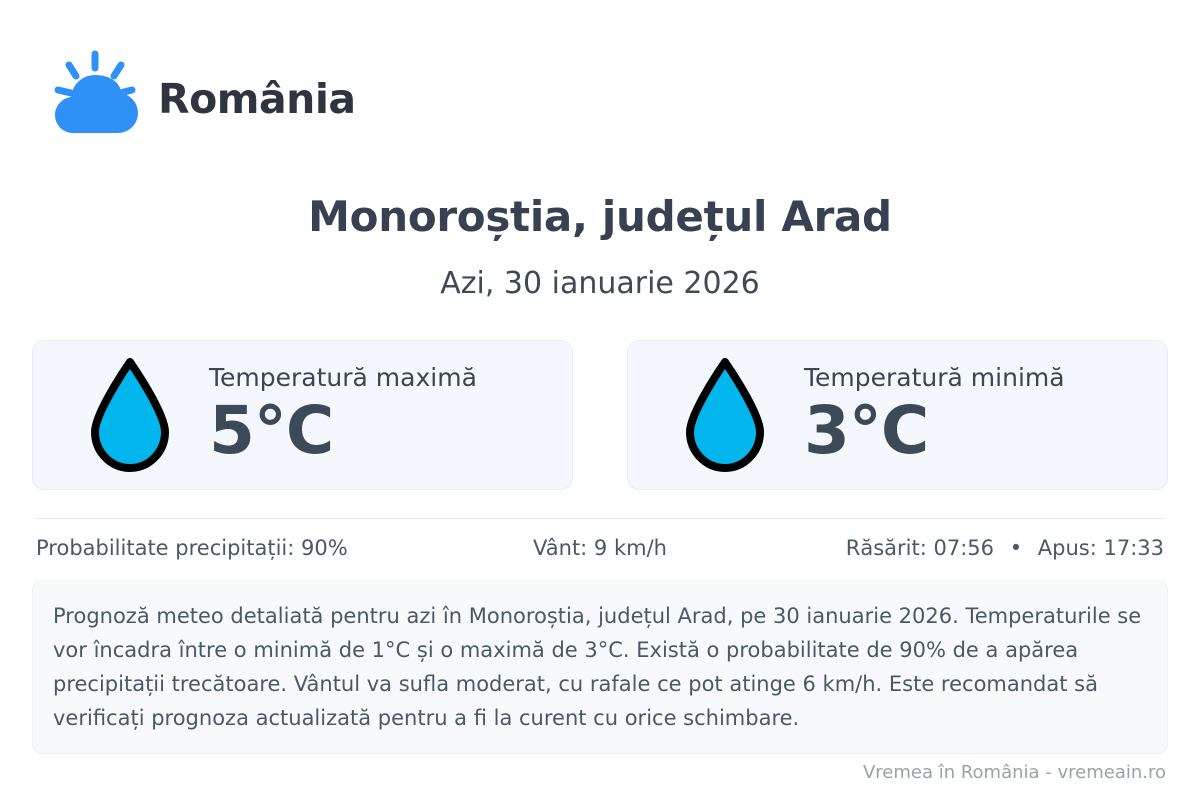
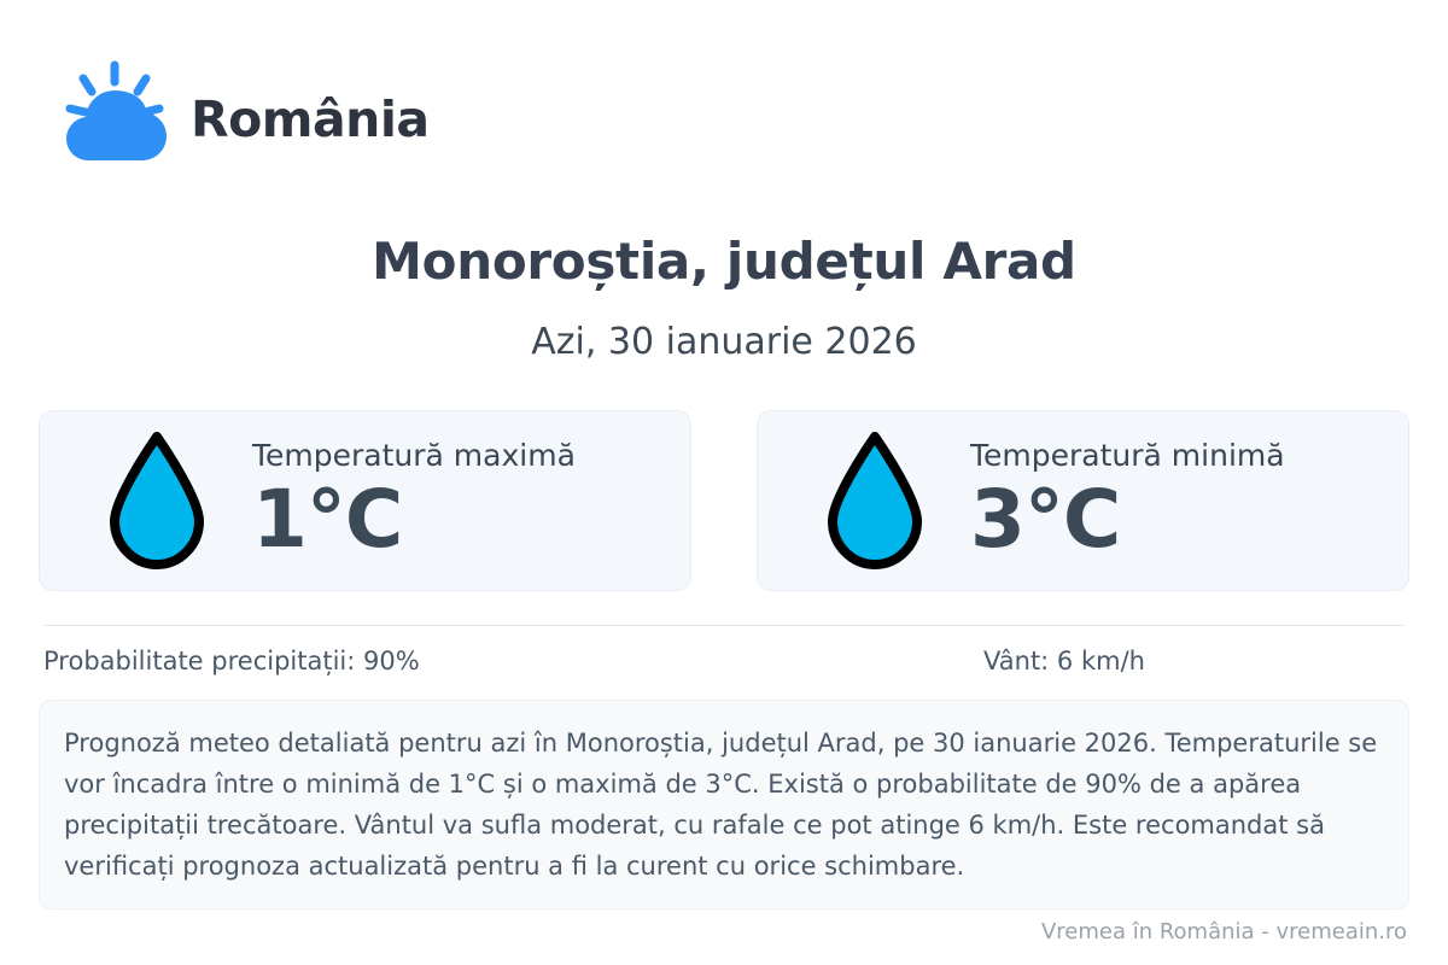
  România
  Monoroștia, județul Arad
  Azi, 30 ianuarie 2026
  Temperatură maximă
- 5°C
+ 1°C
  Temperatură minimă
  3°C
  Probabilitate precipitații: 90%
- Vânt: 9 km/h
+ Vânt: 6 km/h
- Răsărit: 07:56 • Apus: 17:33
  Prognoză meteo detaliată pentru azi în Monoroștia, județul Arad, pe 30 ianuarie 2026. Temperaturile se vor încadra între o minimă de 1°C și o maximă de 3°C. Există o probabilitate de 90% de a apărea precipitații trecătoare. Vântul va sufla moderat, cu rafale ce pot atinge 6 km/h. Este recomandat să verificați prognoza actualizată pentru a fi la curent cu orice schimbare.
  Vremea în România - vremeain.ro
